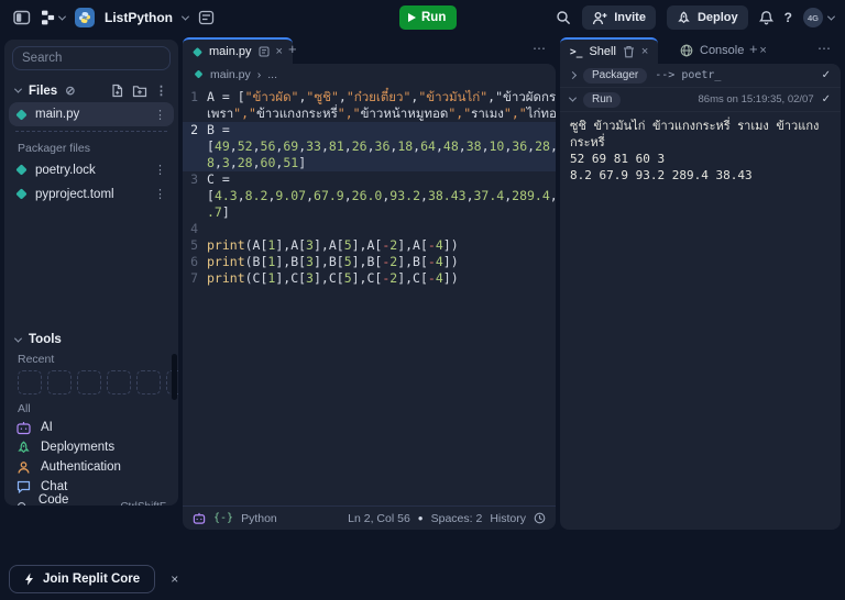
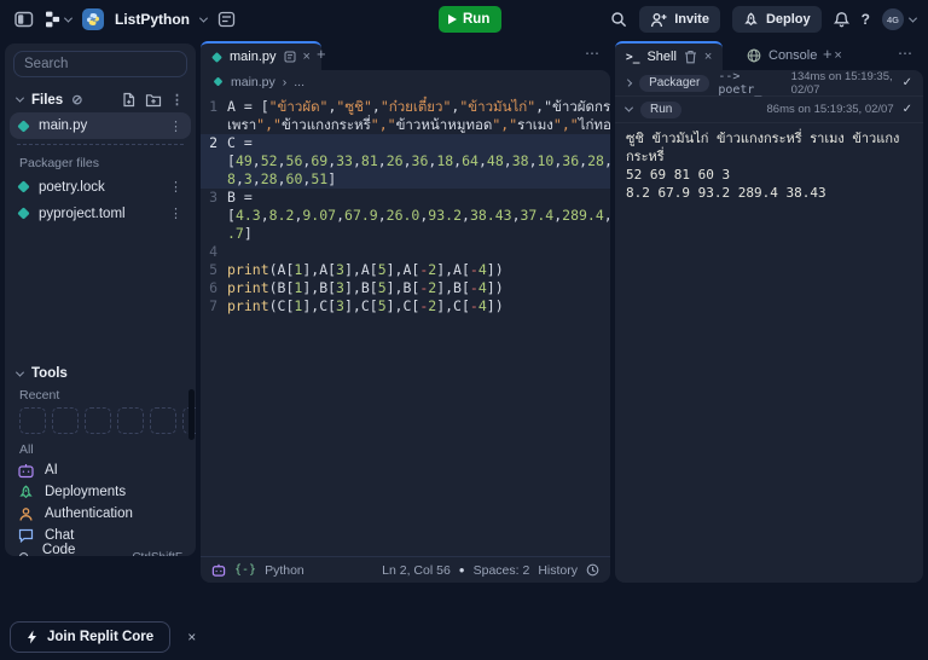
  ListPython
  Run
  Invite
  Deploy
  ?
  4G
  Search
  Files
  ⊘
  ⋮
  main.py
  ⋮
  Packager files
  poetry.lock
  ⋮
  pyproject.toml
  ⋮
  Tools
  Recent
  All
  AI
  Deployments
  Authentication
  Chat
  main.py
  ×
  +
  ⋯
  main.py
  ›
  ...
  1
  A = ["ข้าวผัด","ซูชิ","ก๋วยเตี๋ยว","ข้าวมันไก่","ข้าวผัดกร
  เพรา","ข้าวแกงกระหรี่","ข้าวหน้าหมูทอด","ราเมง","ไก่ทอ
  2
- B =
+ C =
  [49,52,56,69,33,81,26,36,18,64,48,38,10,36,28,
  8,3,28,60,51]
  3
- C =
+ B =
  [4.3,8.2,9.07,67.9,26.0,93.2,38.43,37.4,289.4,
  .7]
  4
  5
  print(A[1],A[3],A[5],A[-2],A[-4])
  6
  print(B[1],B[3],B[5],B[-2],B[-4])
  7
  print(C[1],C[3],C[5],C[-2],C[-4])
  {-}
  Python
  Ln 2, Col 56
  ●
  Spaces: 2
  History
  >_
  Shell
  ×
  Console
  ×
  +
  ⋯
  Packager
  --> poetr_
+ 134ms on 15:19:35, 02/07
  ✓
  Run
  86ms on 15:19:35, 02/07
  ✓
  ซูชิ ข้าวมันไก่ ข้าวแกงกระหรี่ ราเมง ข้าวแกงกระหรี่
  52 69 81 60 3
  8.2 67.9 93.2 289.4 38.43
  Join Replit Core
  ×
